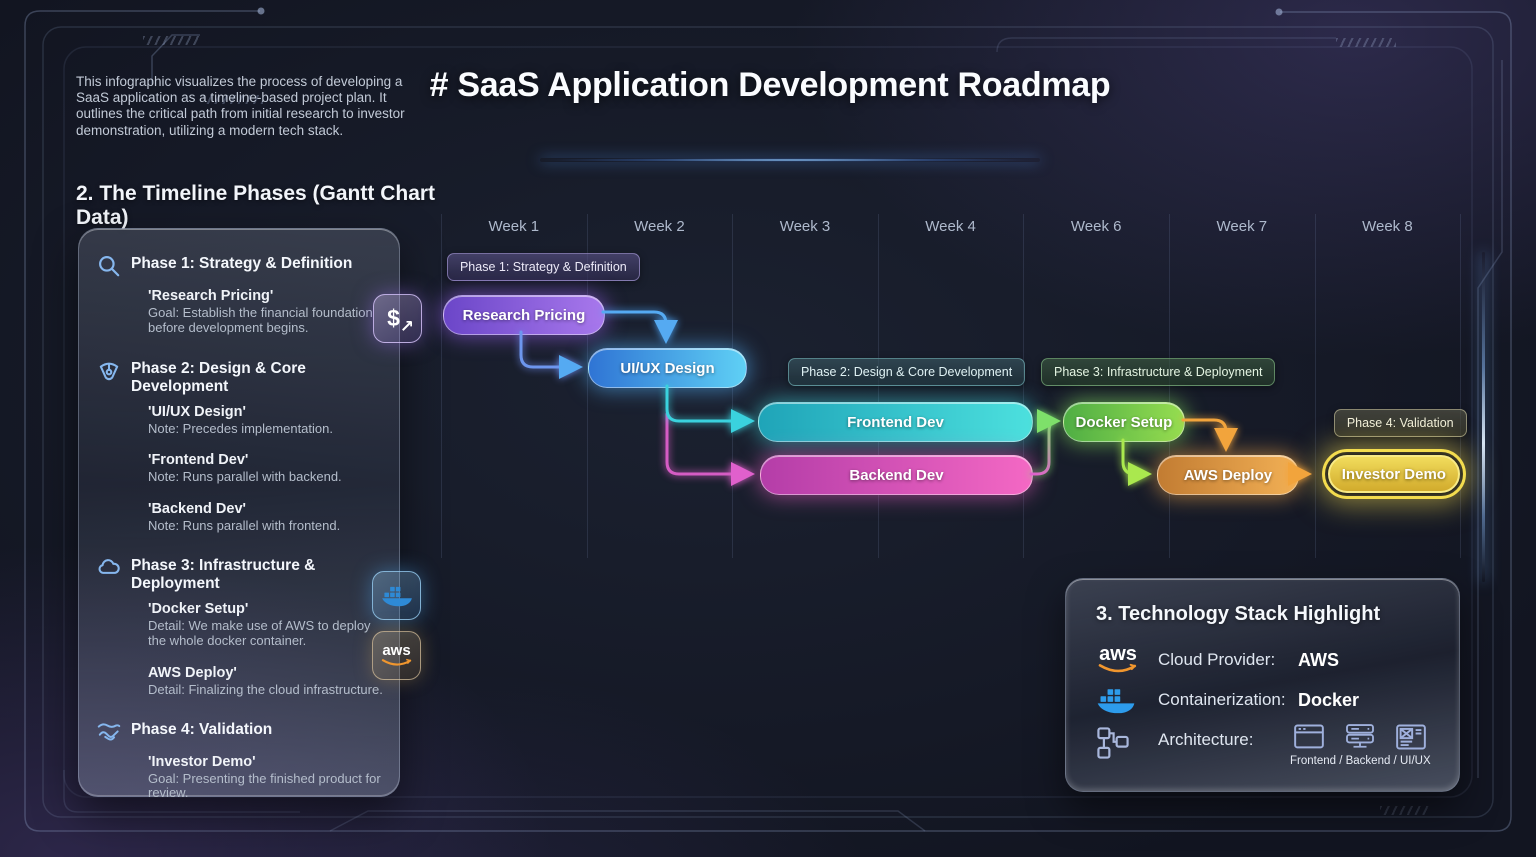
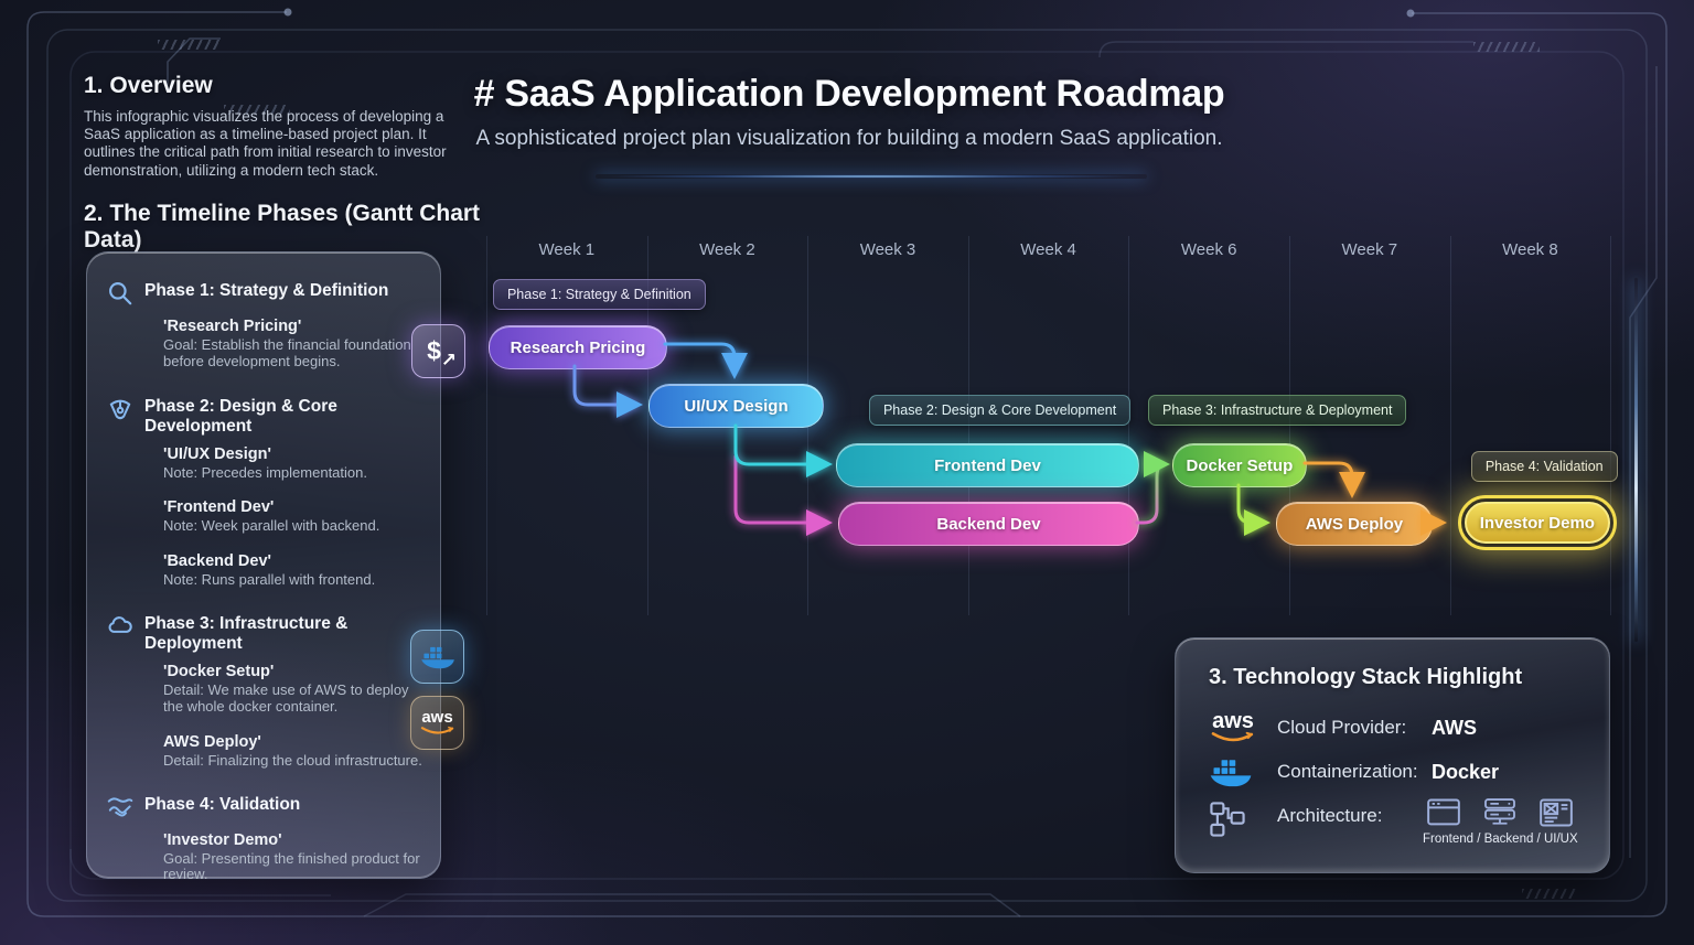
  # SaaS Application Development Roadmap
+ A sophisticated project plan visualization for building a modern SaaS application.
+ 1. Overview
  This infographic visualizes the process of developing a SaaS application as a timeline-based project plan. It outlines the critical path from initial research to investor demonstration, utilizing a modern tech stack.
  2. The Timeline Phases (Gantt Chart Data)
  Phase 1: Strategy & Definition
  'Research Pricing'
  Goal: Establish the financial foundation before development begins.
  Phase 2: Design & Core Development
  'UI/UX Design'
  Note: Precedes implementation.
  'Frontend Dev'
- Note: Runs parallel with backend.
+ Note: Week parallel with backend.
  'Backend Dev'
  Note: Runs parallel with frontend.
  Phase 3: Infrastructure & Deployment
  'Docker Setup'
  Detail: We make use of AWS to deploy the whole docker container.
  AWS Deploy'
  Detail: Finalizing the cloud infrastructure.
  Phase 4: Validation
  'Investor Demo'
  Goal: Presenting the finished product for review.
  $
  ↗
  aws
  Week 1
  Week 2
  Week 3
  Week 4
  Week 6
  Week 7
  Week 8
  Phase 1: Strategy & Definition
  Phase 2: Design & Core Development
  Phase 3: Infrastructure & Deployment
  Phase 4: Validation
  Research Pricing
  UI/UX Design
  Frontend Dev
  Backend Dev
  Docker Setup
  AWS Deploy
  Investor Demo
  3. Technology Stack Highlight
  aws
  Cloud Provider:
  AWS
  Containerization:
  Docker
  Architecture:
  Frontend / Backend / UI/UX
